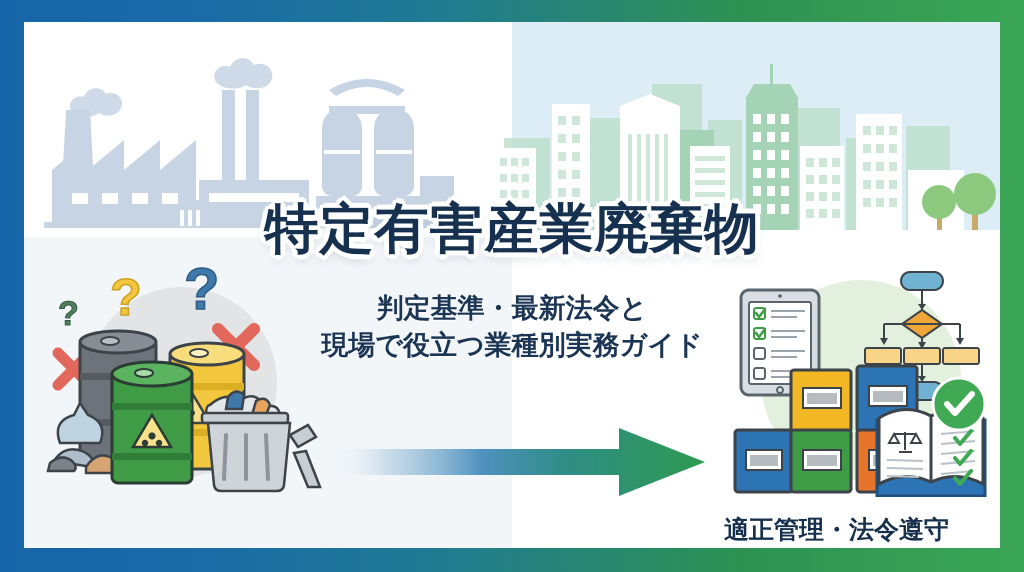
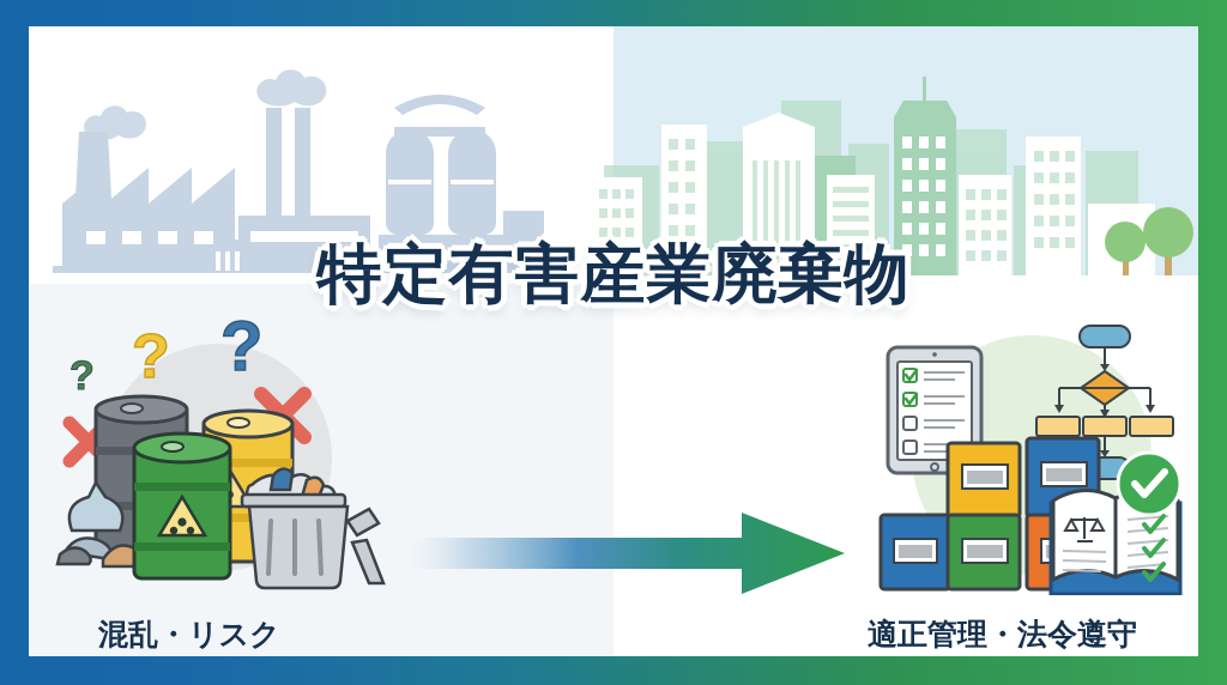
  特定有害産業廃棄物
- 判定基準・最新法令と
- 現場で役立つ業種別実務ガイド
  ?
  ?
  ?
+ 混乱・リスク
  適正管理・法令遵守
